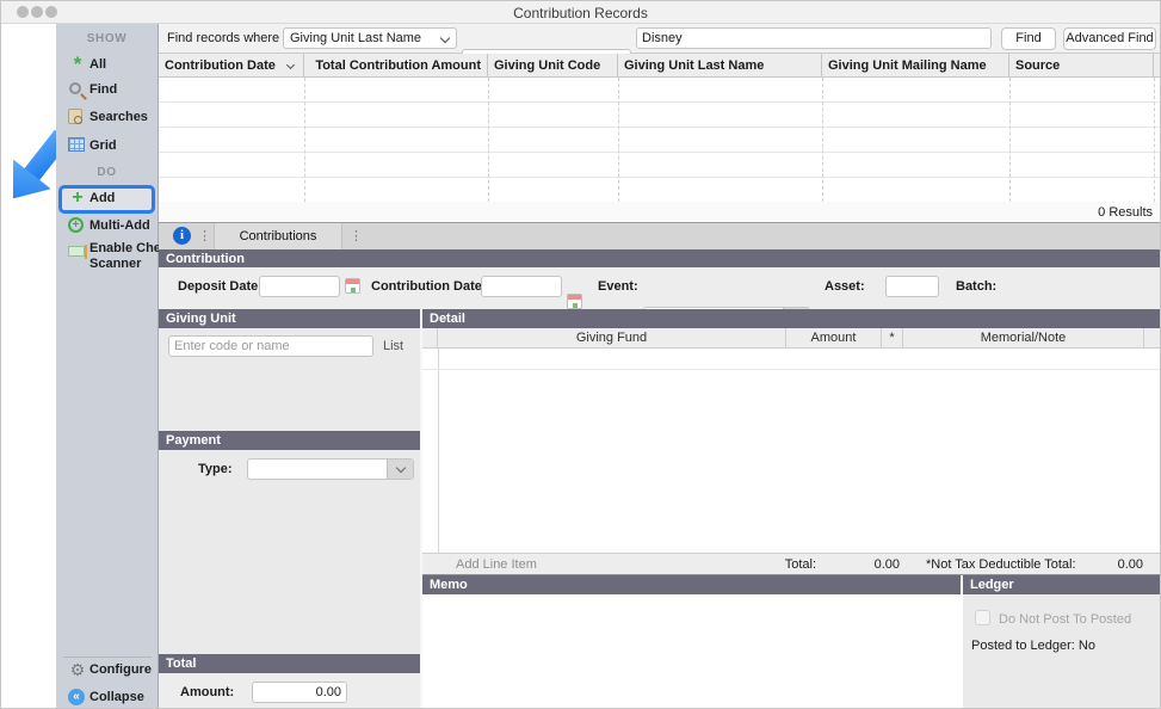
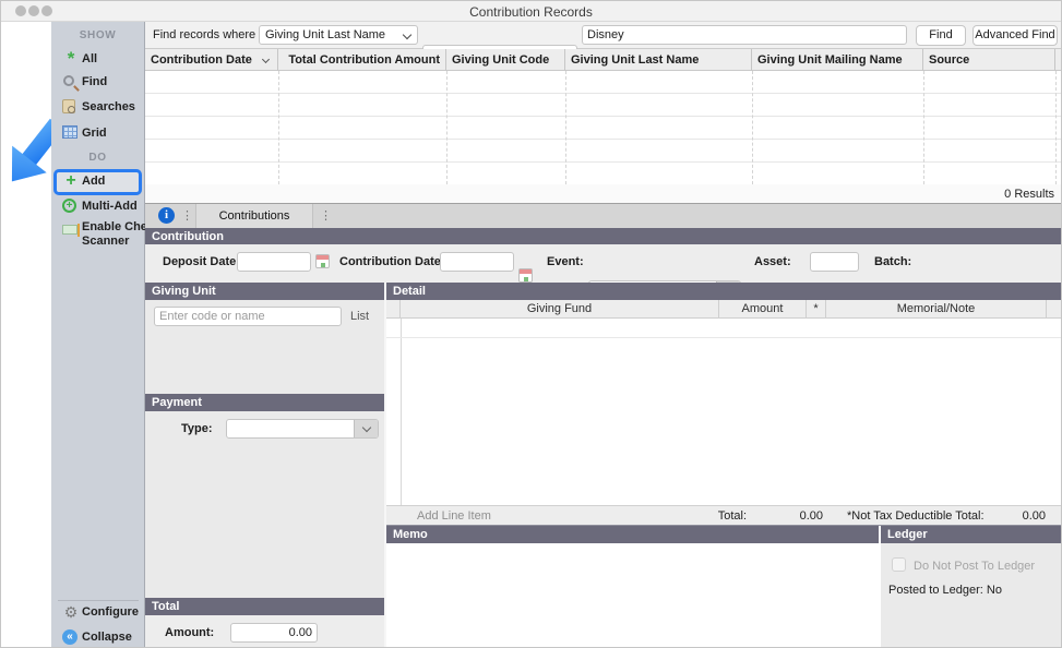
  Contribution Records
  SHOW
  *
  All
  Find
  Searches
  Grid
  DO
  +
  Add
  +
  Multi-Add
  Enable Che
  Scanner
  ⚙
  Configure
  «
  Collapse
  Find records where
  Giving Unit Last Name
  Disney
  Find
  Advanced Find
  Contribution Date
  Total Contribution Amount
  Giving Unit Code
  Giving Unit Last Name
  Giving Unit Mailing Name
  Source
  0 Results
  i
  ⋮
  Contributions
  ⋮
  Contribution
  Deposit Date
  Contribution Date
  Event:
  Asset:
  Batch:
  Giving Unit
  Enter code or name
  List
  Payment
  Type:
  Total
  Amount:
  0.00
  Detail
  Giving Fund
  Amount
  *
  Memorial/Note
  Add Line Item
  Total:
  0.00
  *Not Tax Deductible Total:
  0.00
  Memo
  Ledger
- Do Not Post To Posted
+ Do Not Post To Ledger
  Posted to Ledger: No
